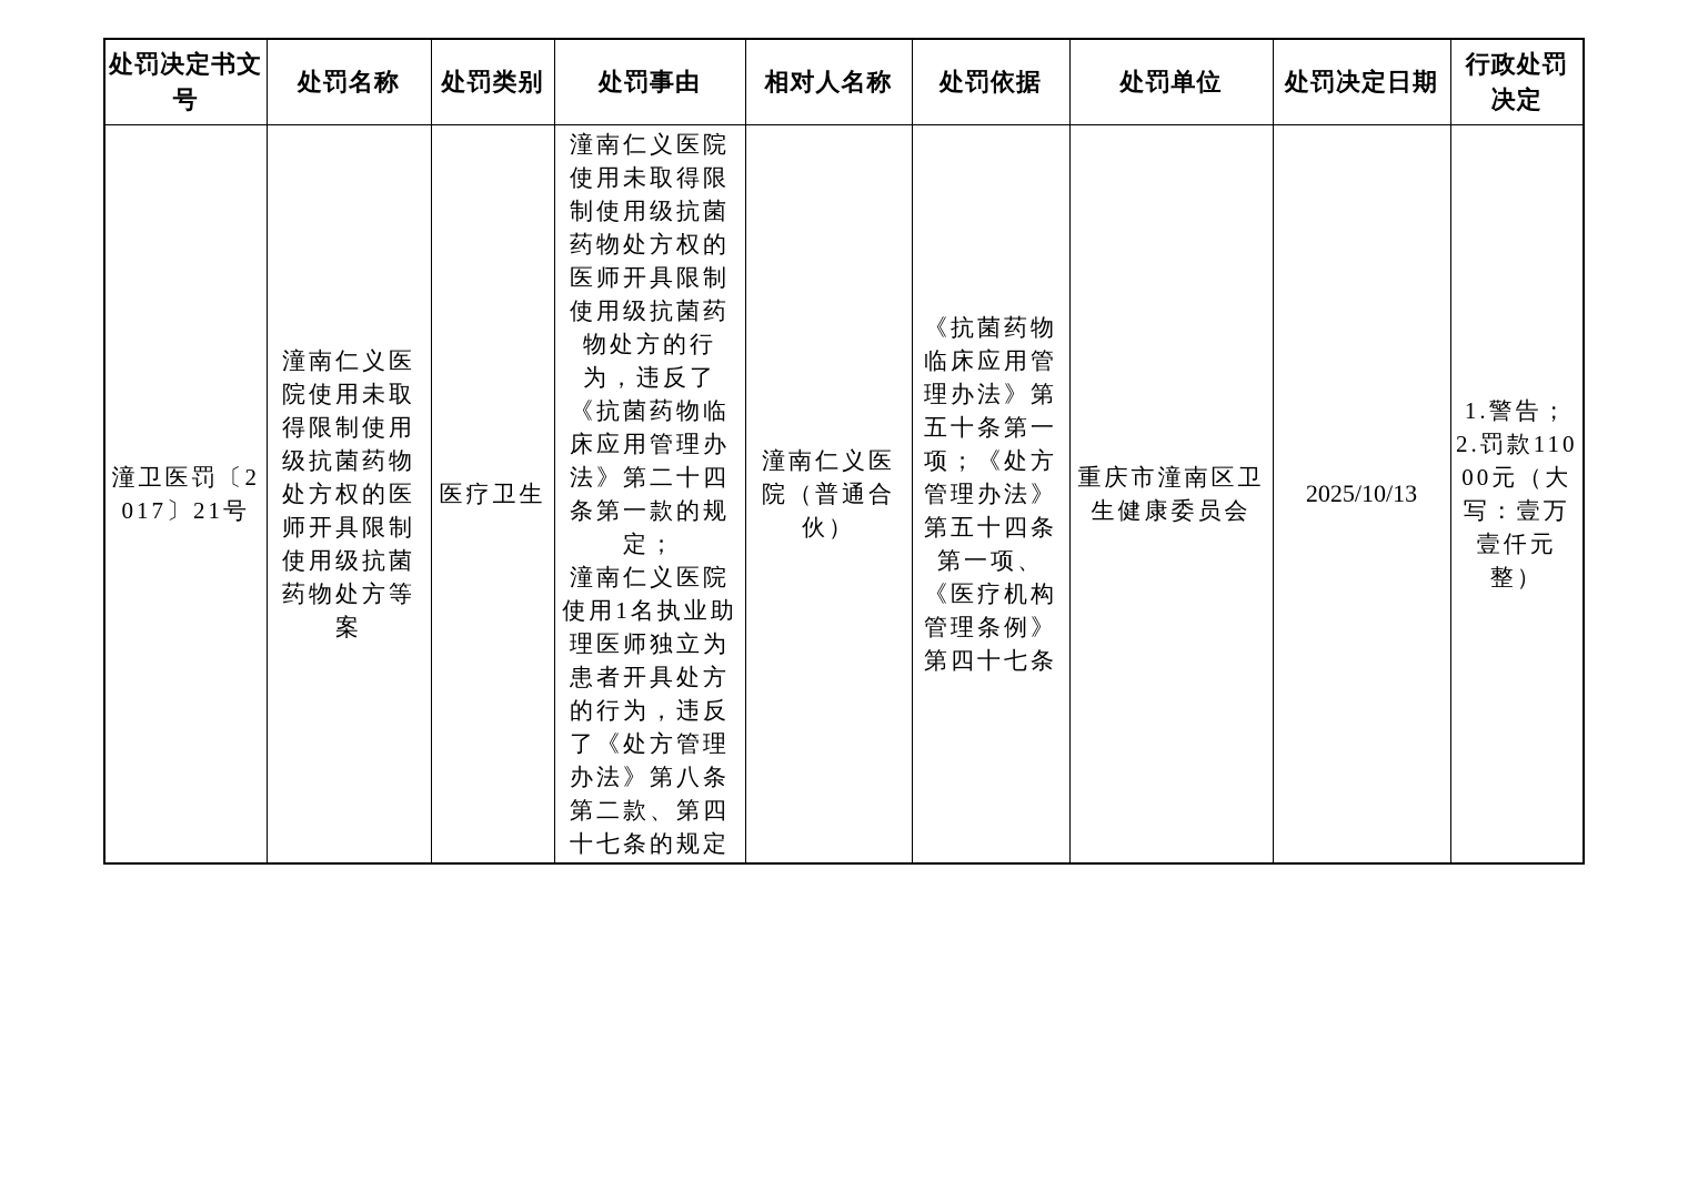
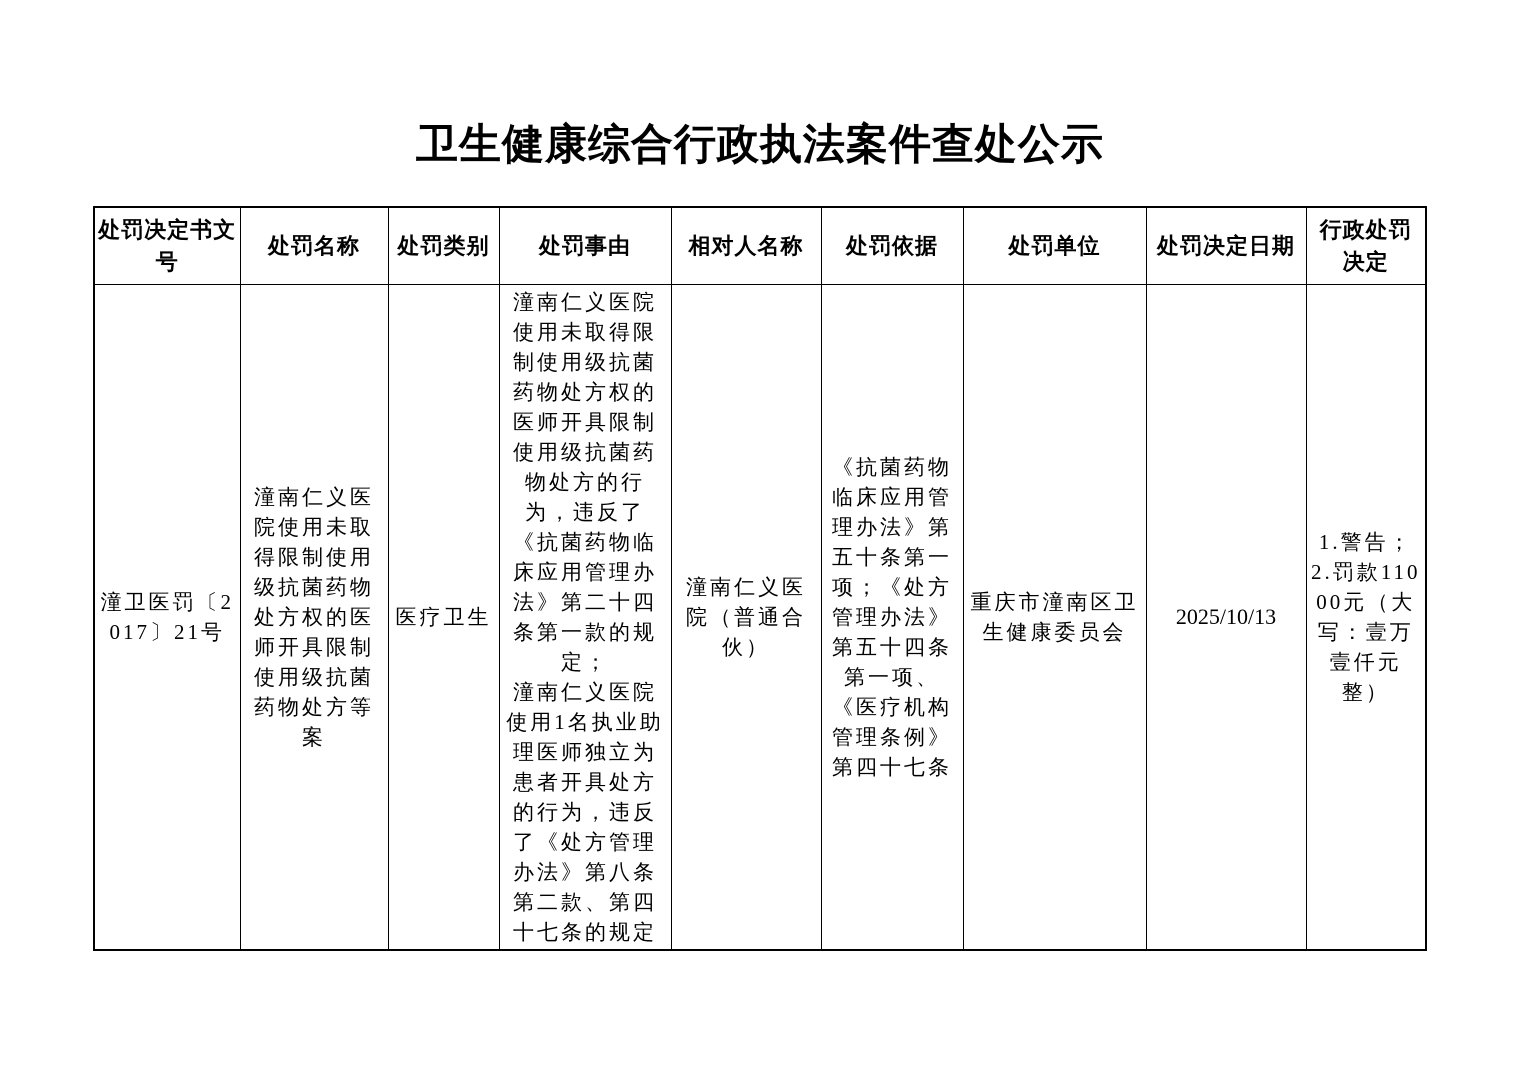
+ 卫生健康综合行政执法案件查处公示
  处罚决定书文号	处罚名称	处罚类别	处罚事由	相对人名称	处罚依据	处罚单位	处罚决定日期	行政处罚决定
  潼卫医罚〔2017〕21号	潼南仁义医院使用未取得限制使用级抗菌药物处方权的医师开具限制使用级抗菌药物处方等案	医疗卫生	潼南仁义医院使用未取得限制使用级抗菌药物处方权的医师开具限制使用级抗菌药物处方的行为，违反了《抗菌药物临床应用管理办法》第二十四条第一款的规定； 潼南仁义医院使用1名执业助理医师独立为患者开具处方的行为，违反了《处方管理办法》第八条第二款、第四十七条的规定	潼南仁义医院（普通合伙）	《抗菌药物临床应用管理办法》第五十条第一项；《处方管理办法》第五十四条第一项、《医疗机构管理条例》第四十七条	重庆市潼南区卫生健康委员会	2025/10/13	1.警告；2.罚款11000元（大写：壹万壹仟元整）
